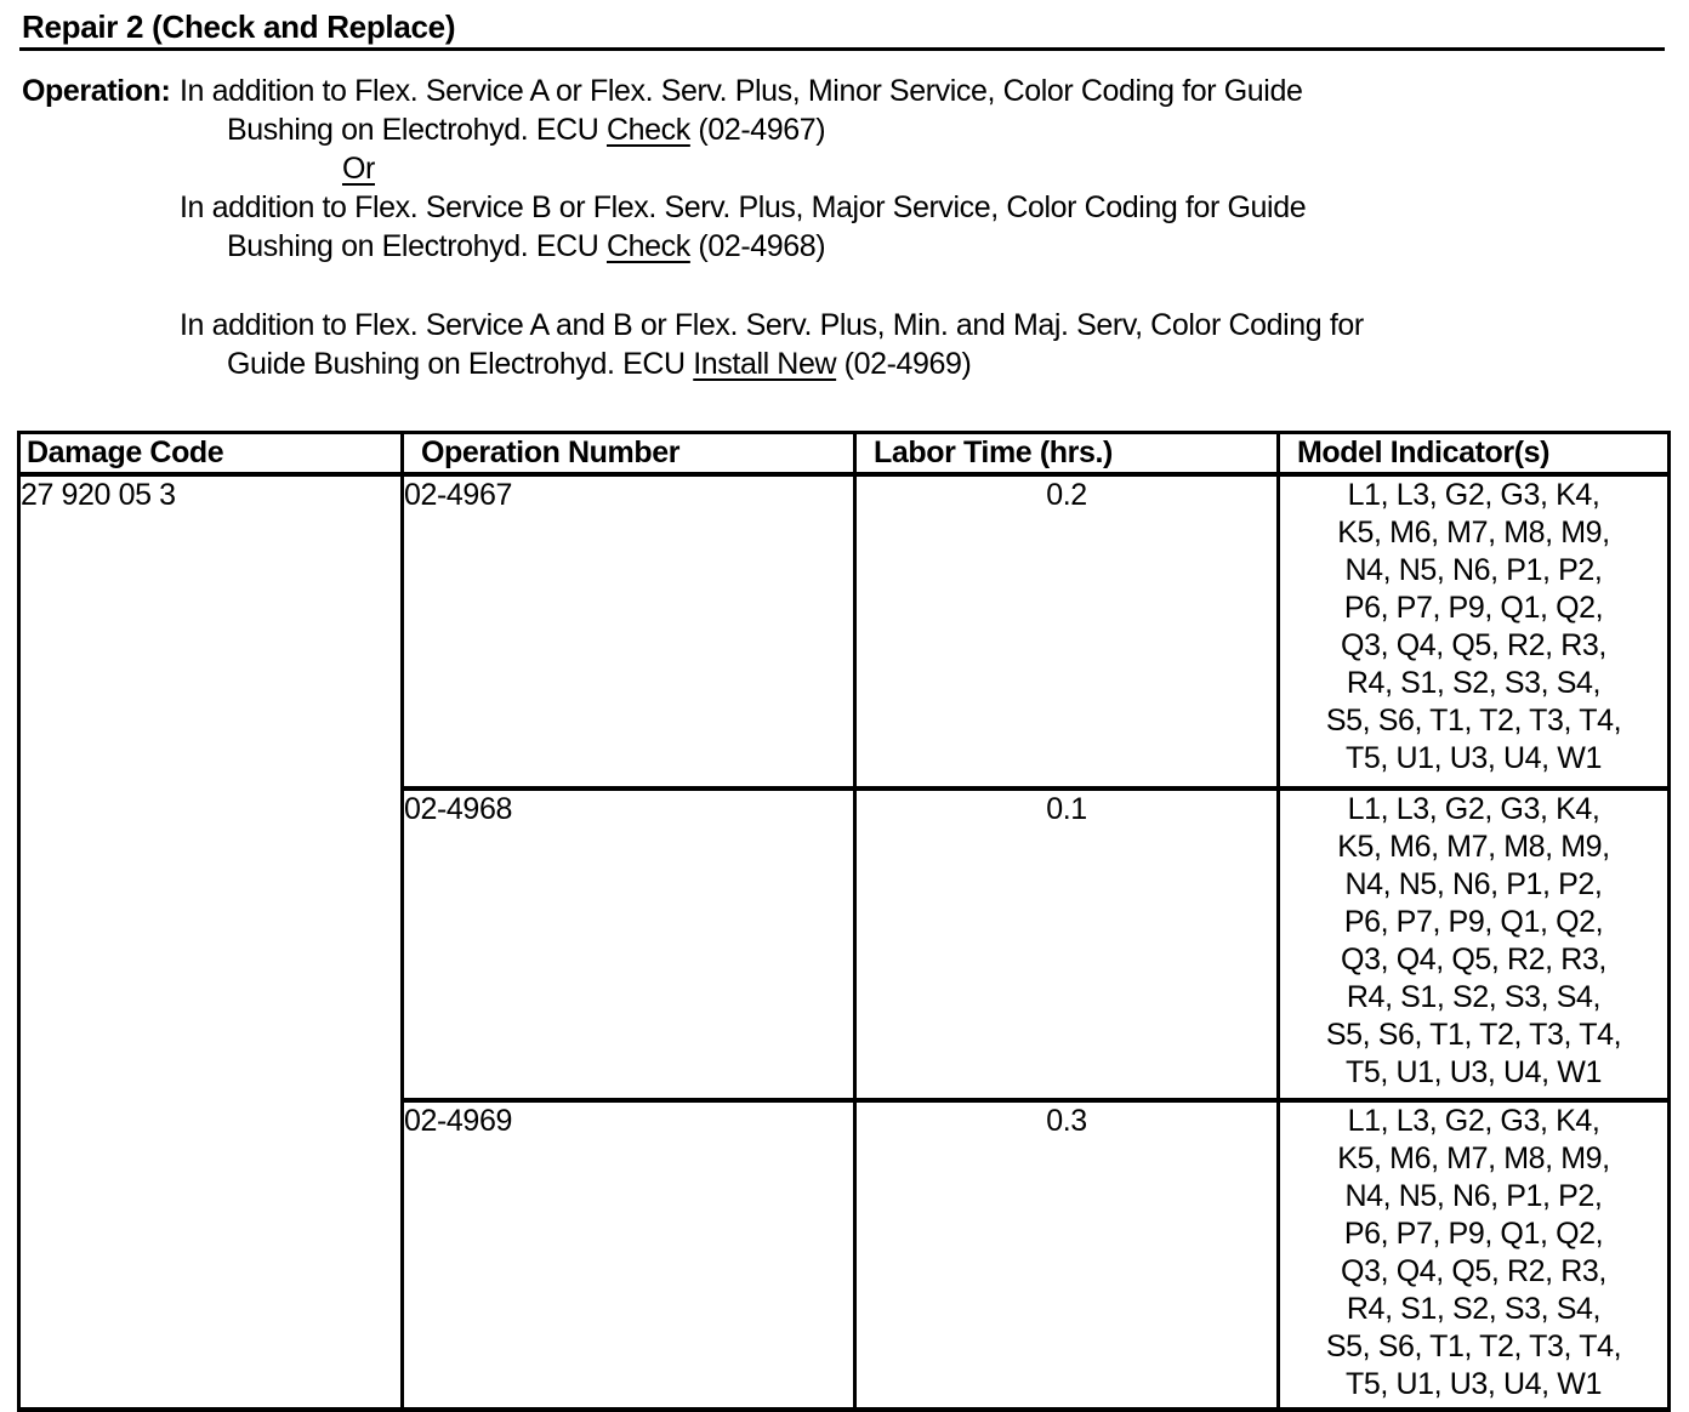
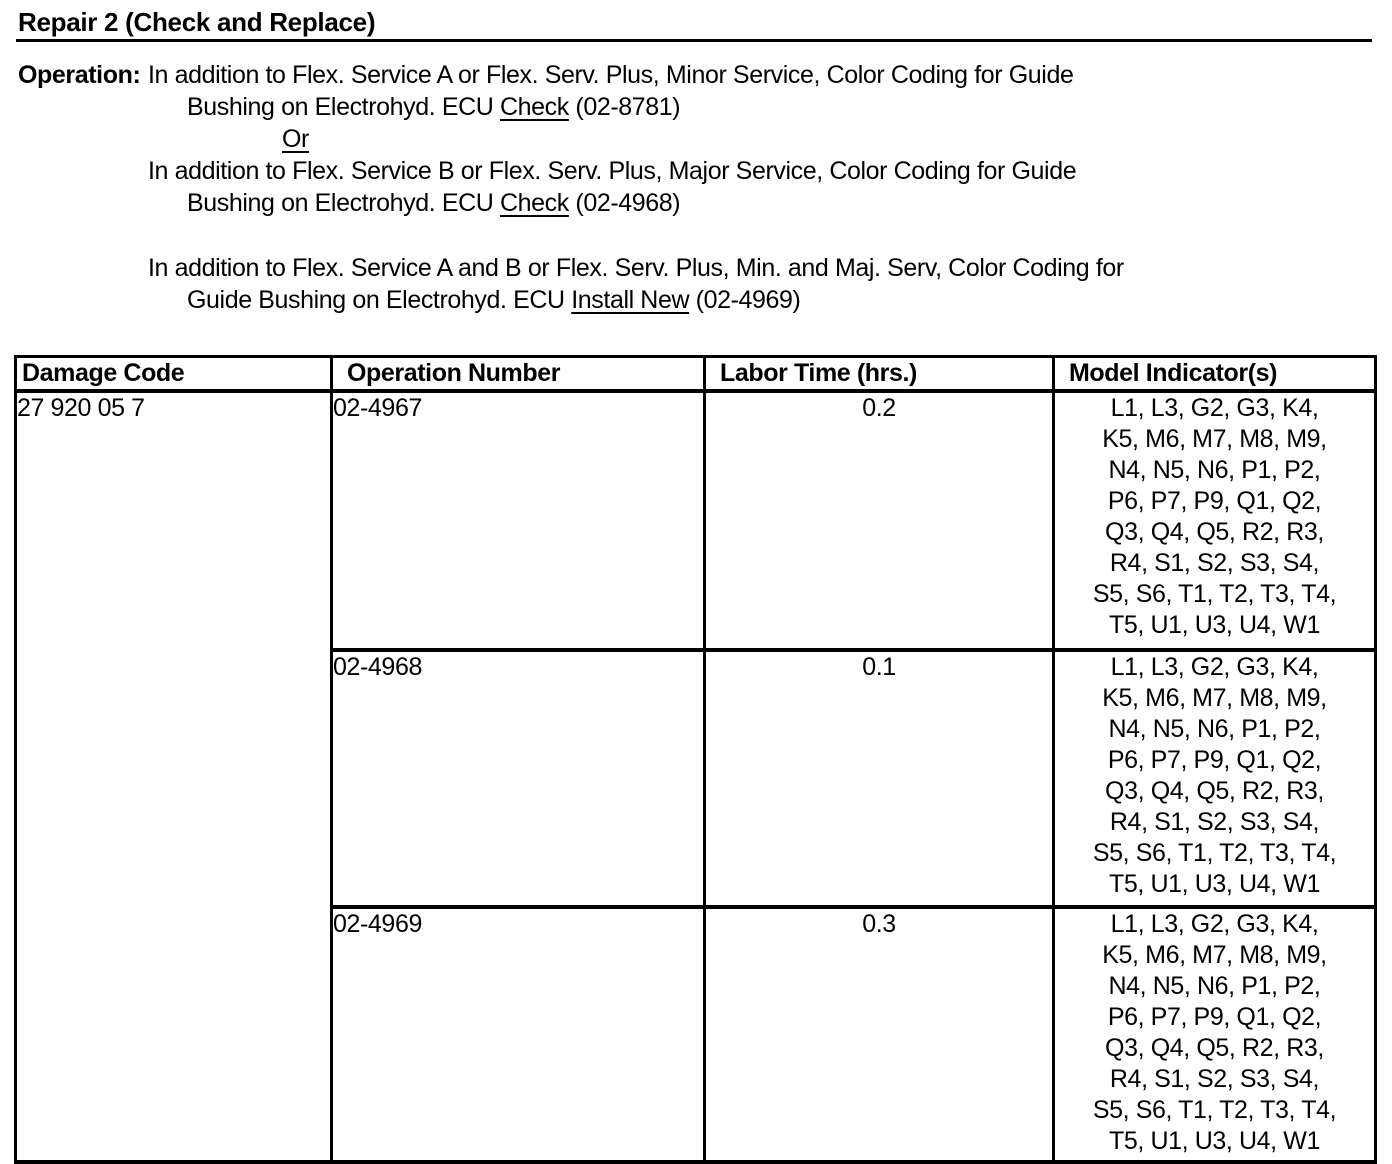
  Repair 2 (Check and Replace)
  Operation:
  In addition to Flex. Service A or Flex. Serv. Plus, Minor Service, Color Coding for Guide
- Bushing on Electrohyd. ECU Check (02-4967)
+ Bushing on Electrohyd. ECU Check (02-8781)
  Or
  In addition to Flex. Service B or Flex. Serv. Plus, Major Service, Color Coding for Guide
  Bushing on Electrohyd. ECU Check (02-4968)
  In addition to Flex. Service A and B or Flex. Serv. Plus, Min. and Maj. Serv, Color Coding for
  Guide Bushing on Electrohyd. ECU Install New (02-4969)
  Damage Code	Operation Number	Labor Time (hrs.)	Model Indicator(s)
- 27 920 05 3	02-4967	0.2	L1, L3, G2, G3, K4, K5, M6, M7, M8, M9, N4, N5, N6, P1, P2, P6, P7, P9, Q1, Q2, Q3, Q4, Q5, R2, R3, R4, S1, S2, S3, S4, S5, S6, T1, T2, T3, T4, T5, U1, U3, U4, W1
+ 27 920 05 7	02-4967	0.2	L1, L3, G2, G3, K4, K5, M6, M7, M8, M9, N4, N5, N6, P1, P2, P6, P7, P9, Q1, Q2, Q3, Q4, Q5, R2, R3, R4, S1, S2, S3, S4, S5, S6, T1, T2, T3, T4, T5, U1, U3, U4, W1
  02-4968	0.1	L1, L3, G2, G3, K4, K5, M6, M7, M8, M9, N4, N5, N6, P1, P2, P6, P7, P9, Q1, Q2, Q3, Q4, Q5, R2, R3, R4, S1, S2, S3, S4, S5, S6, T1, T2, T3, T4, T5, U1, U3, U4, W1
  02-4969	0.3	L1, L3, G2, G3, K4, K5, M6, M7, M8, M9, N4, N5, N6, P1, P2, P6, P7, P9, Q1, Q2, Q3, Q4, Q5, R2, R3, R4, S1, S2, S3, S4, S5, S6, T1, T2, T3, T4, T5, U1, U3, U4, W1
